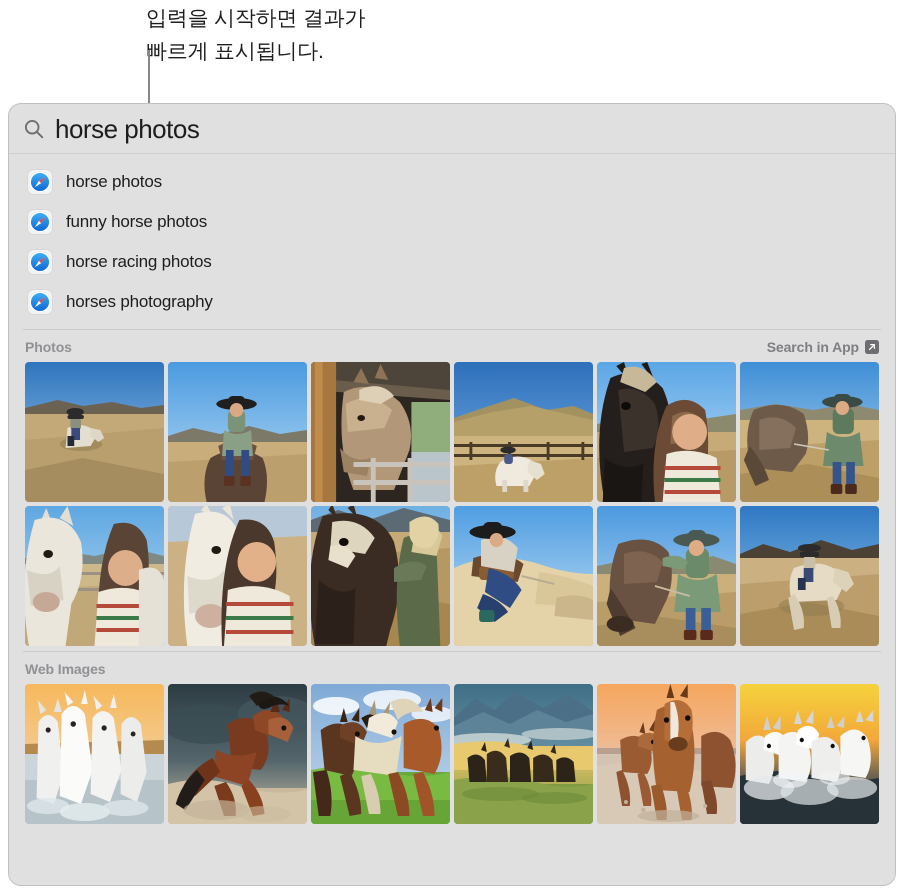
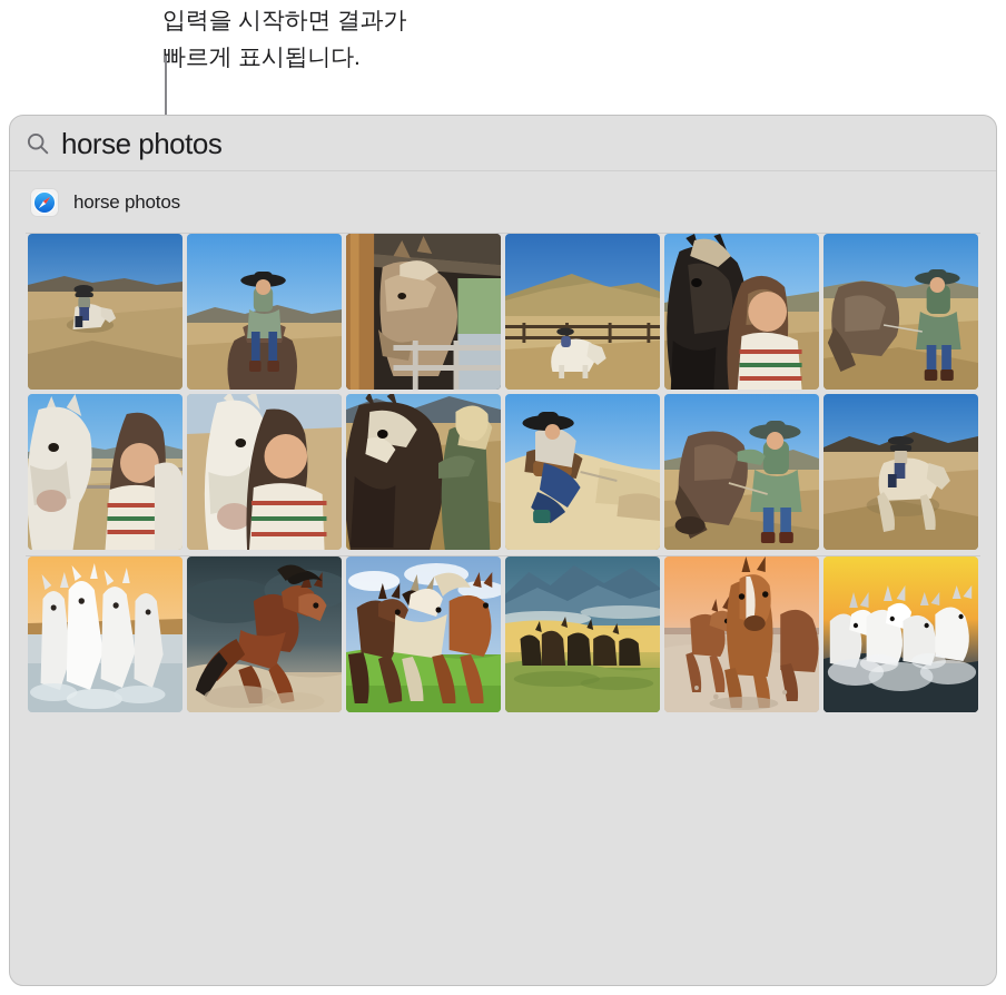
  입력을 시작하면 결과가
  빠르게 표시됩니다.
  horse photos
  horse photos
- funny horse photos
- horse racing photos
- horses photography
- Photos
- Search in App
- Web Images
